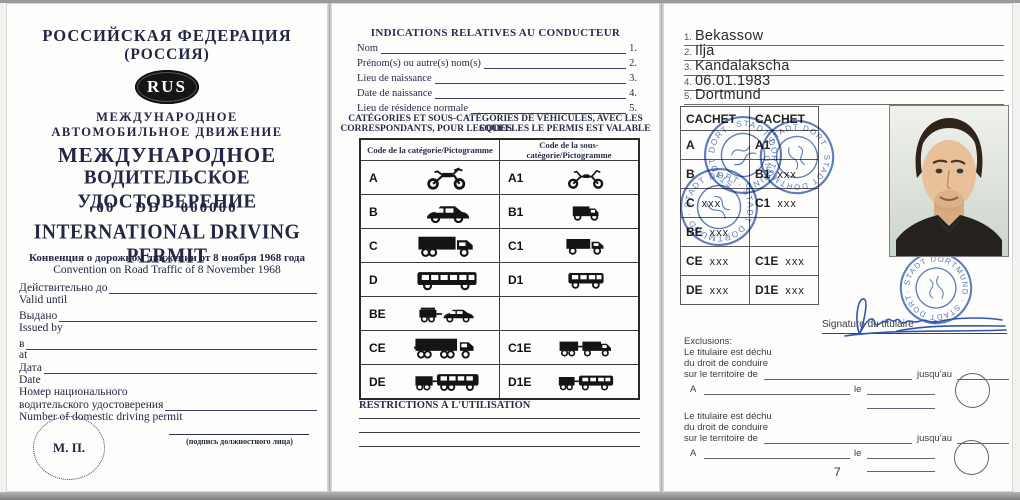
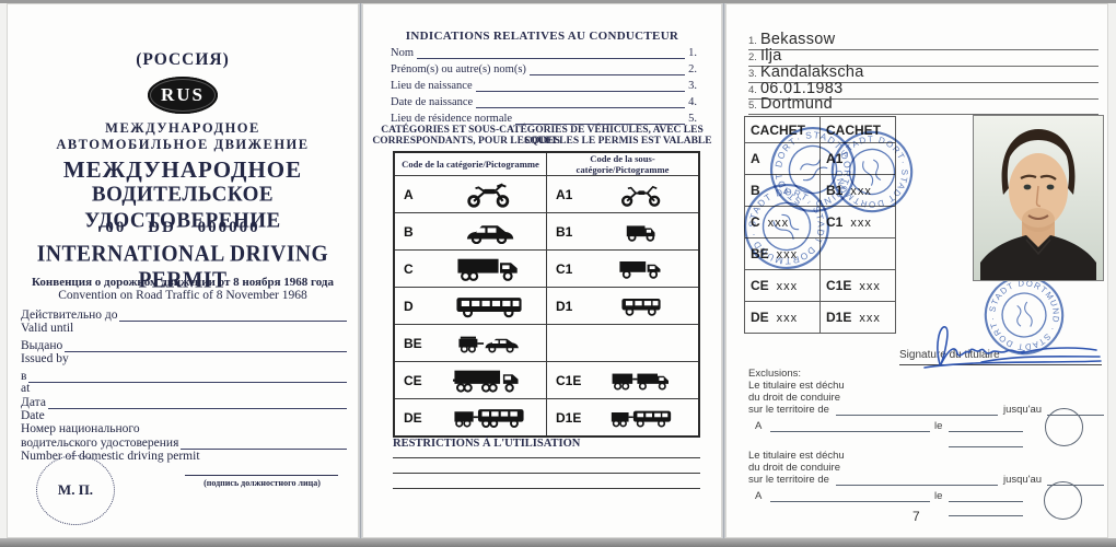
- РОССИЙСКАЯ ФЕДЕРАЦИЯ
  (РОССИЯ)
  RUS
  МЕЖДУНАРОДНОЕ
  АВТОМОБИЛЬНОЕ ДВИЖЕНИЕ
  МЕЖДУНАРОДНОЕ
  ВОДИТЕЛЬСКОЕ УДОСТОВЕРЕНИЕ
  00 DD 000000
  INTERNATIONAL DRIVING PERMIT
  Конвенция о дорожном движении от 8 ноября 1968 года
  Convention on Road Traffic of 8 November 1968
  Действительно до
  Valid until
  Выдано
  Issued by
  в
  at
  Дата
  Date
  Номер национального
  водительского удостоверения
  Number of domestic driving permit
  М. П.
  (подпись должностного лица)
  INDICATIONS RELATIVES AU CONDUCTEUR
  Nom
  1.
  Prénom(s) ou autre(s) nom(s)
  2.
  Lieu de naissance
  3.
  Date de naissance
  4.
  Lieu de résidence normale
  5.
  CATÉGORIES ET SOUS-CATÉGORIES DE VÉHICULES, AVEC LES CODES
  CORRESPONDANTS, POUR LESQUELLES LE PERMIS EST VALABLE
  Code de la catégorie/Pictogramme	Code de la sous-catégorie/Pictogramme
  A	A1
  B	B1
  C	C1
  D	D1
  BE
  CE	C1E
  DE	D1E
  RESTRICTIONS À L'UTILISATION
  1.
  Bekassow
  2.
  Ilja
  3.
  Kandalakscha
  4.
  06.01.1983
  5.
  Dortmund
  CACHET	CACHET
  A	A1
  B	B1 xxx
  C xxx	C1 xxx
  BE xxx
  CE xxx	C1E xxx
  DE xxx	D1E xxx
  Signatu d titulaire
  Exclusions:
  Le titulaire est déchu
  du droit de conduire
  sur le territoire de
  jusqu'au
  A
  le
  Le titulaire est déchu
  du droit de conduire
  sur le territoire de
  jusqu'au
  A
  le
  7
